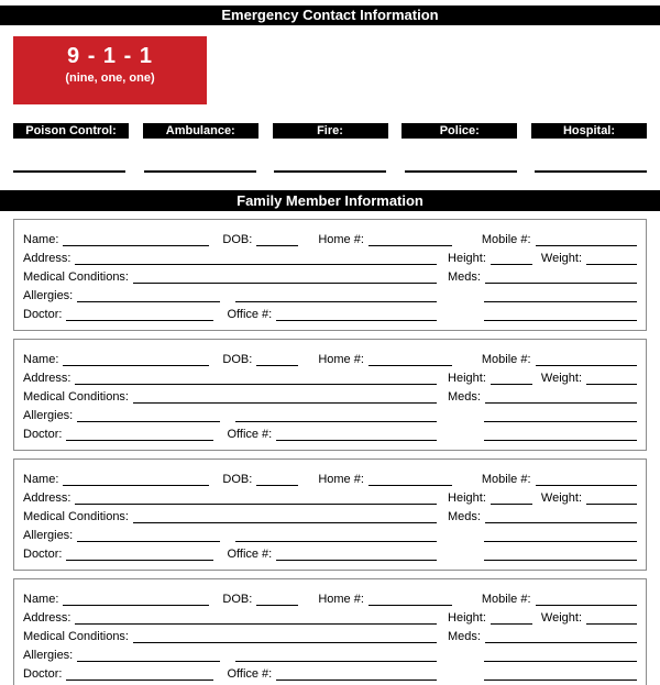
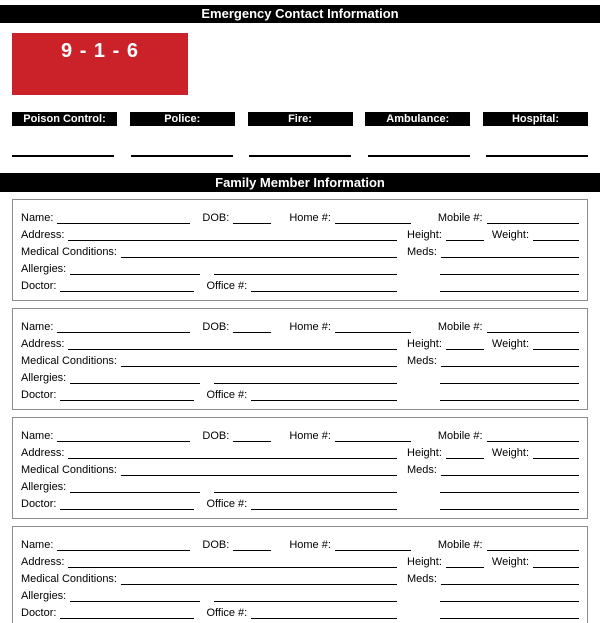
  Emergency Contact Information
- 9 - 1 - 1
+ 9 - 1 - 6
- (nine, one, one)
  Poison Control:
- Ambulance:
+ Police:
  Fire:
- Police:
+ Ambulance:
  Hospital:
  Family Member Information
  Name:
  DOB:
  Home #:
  Mobile #:
  Address:
  Height:
  Weight:
  Medical Conditions:
  Allergies:
  Doctor:
  Office #:
  Meds:
  Name:
  DOB:
  Home #:
  Mobile #:
  Address:
  Height:
  Weight:
  Medical Conditions:
  Allergies:
  Doctor:
  Office #:
  Meds:
  Name:
  DOB:
  Home #:
  Mobile #:
  Address:
  Height:
  Weight:
  Medical Conditions:
  Allergies:
  Doctor:
  Office #:
  Meds:
  Name:
  DOB:
  Home #:
  Mobile #:
  Address:
  Height:
  Weight:
  Medical Conditions:
  Allergies:
  Doctor:
  Office #:
  Meds:
